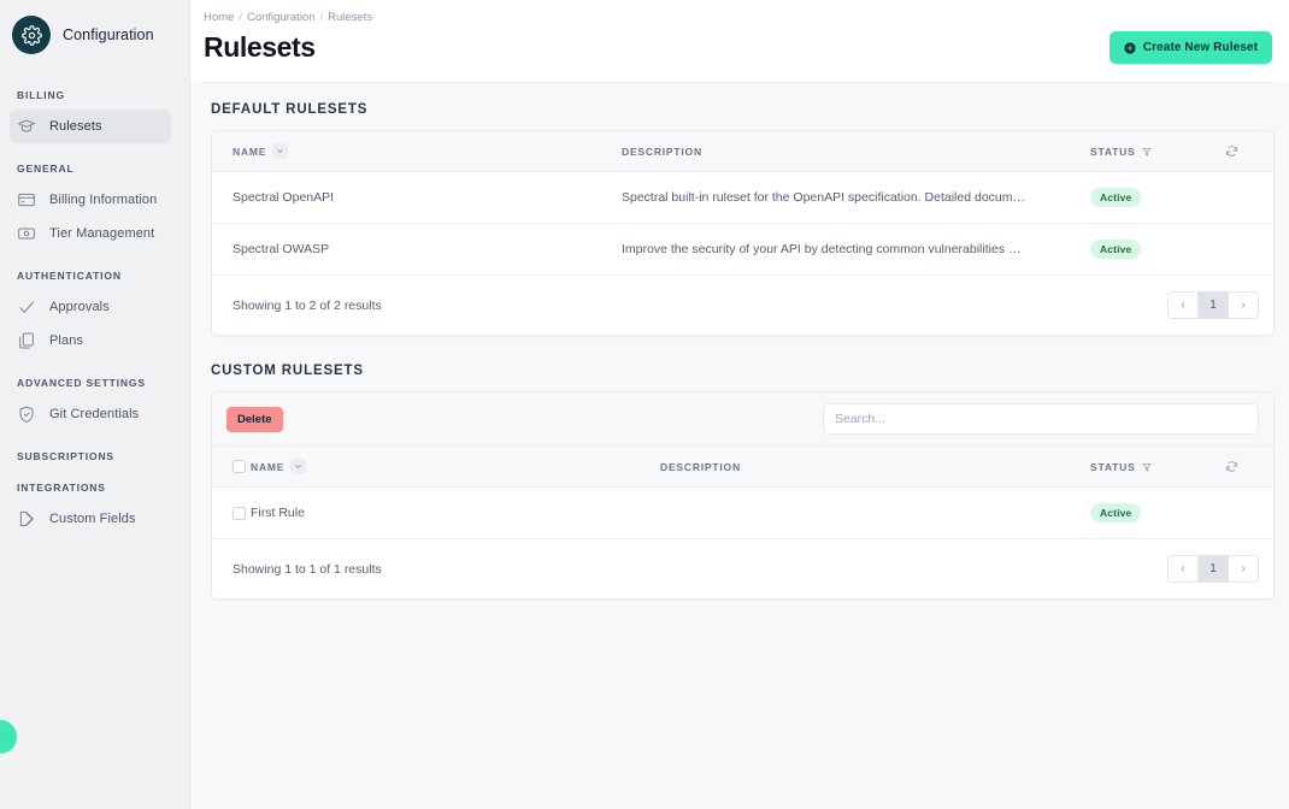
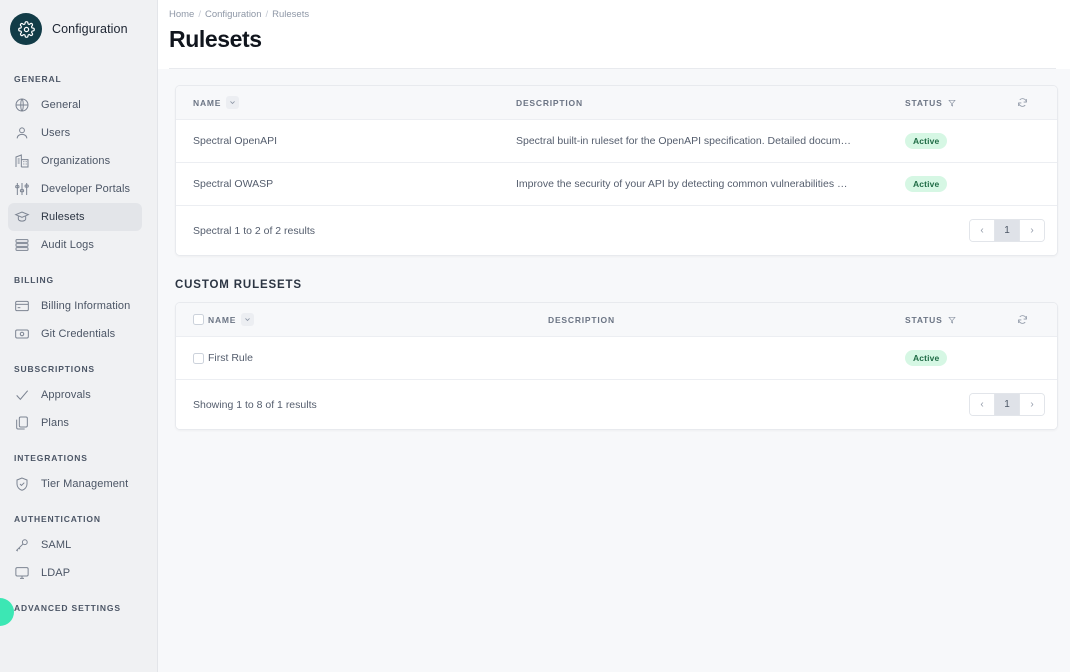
  Configuration
- BILLING
+ GENERAL
+ General
+ Users
+ Organizations
+ Developer Portals
  Rulesets
+ Audit Logs
- GENERAL
+ BILLING
  Billing Information
- Tier Management
+ Git Credentials
- AUTHENTICATION
+ SUBSCRIPTIONS
  Approvals
  Plans
- ADVANCED SETTINGS
+ INTEGRATIONS
- Git Credentials
+ Tier Management
- SUBSCRIPTIONS
+ AUTHENTICATION
+ SAML
+ LDAP
- INTEGRATIONS
+ ADVANCED SETTINGS
- Custom Fields
  Home
  /
  Configuration
  /
  Rulesets
  Rulesets
- Create New Ruleset
- DEFAULT RULESETS
  NAME	DESCRIPTION	STATUS
  Spectral OpenAPI	Spectral built-in ruleset for the OpenAPI specification. Detailed documen	Active
  Spectral OWASP	Improve the security of your API by detecting common vulnerabilities as	Active
- Showing 1 to 2 of 2 results
+ Spectral 1 to 2 of 2 results
  ‹
  1
  ›
  CUSTOM RULESETS
- Delete
- Search...
  	NAME	DESCRIPTION	STATUS
  	First Rule		Active
- Showing 1 to 1 of 1 results
+ Showing 1 to 8 of 1 results
  ‹
  1
  ›
